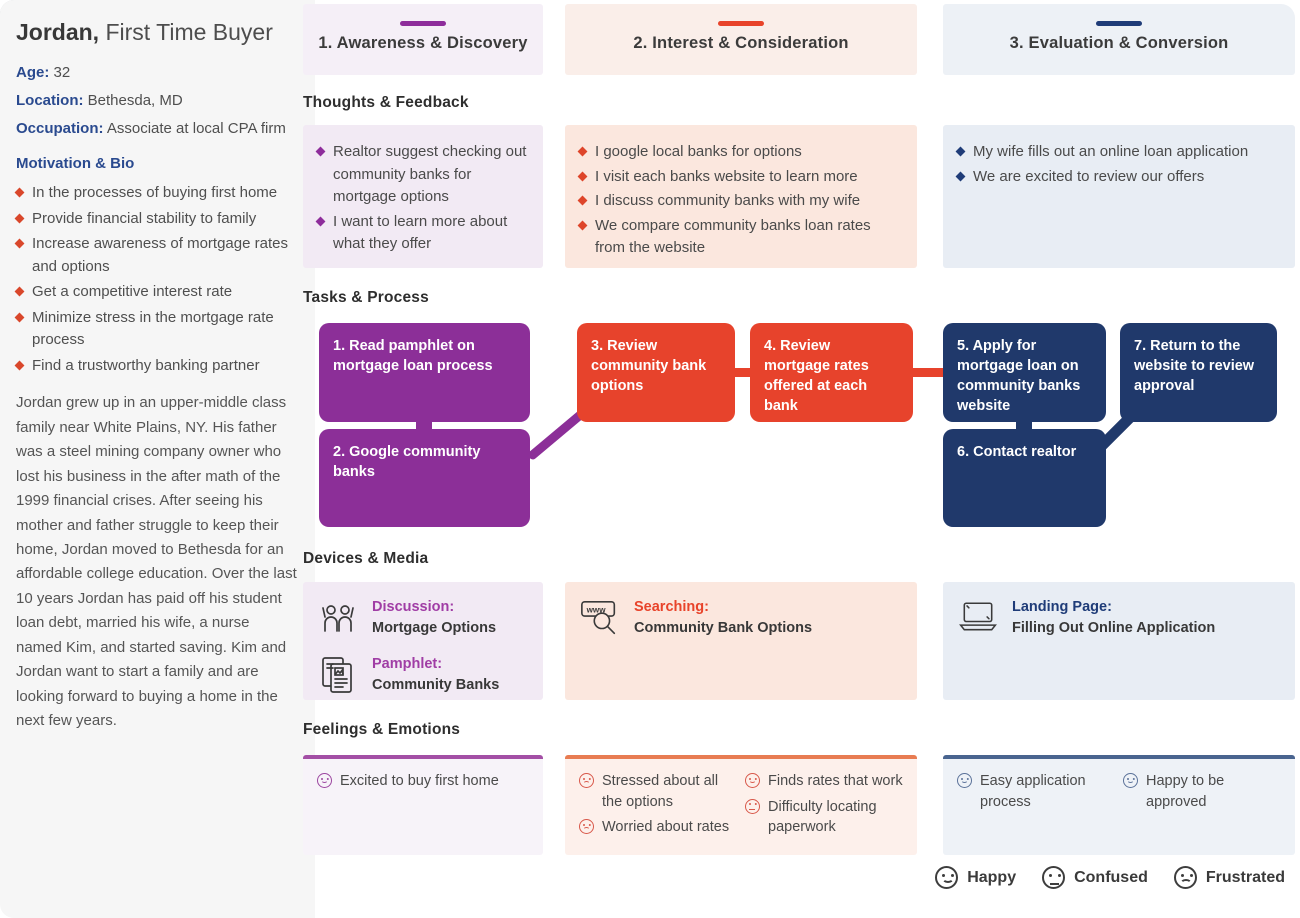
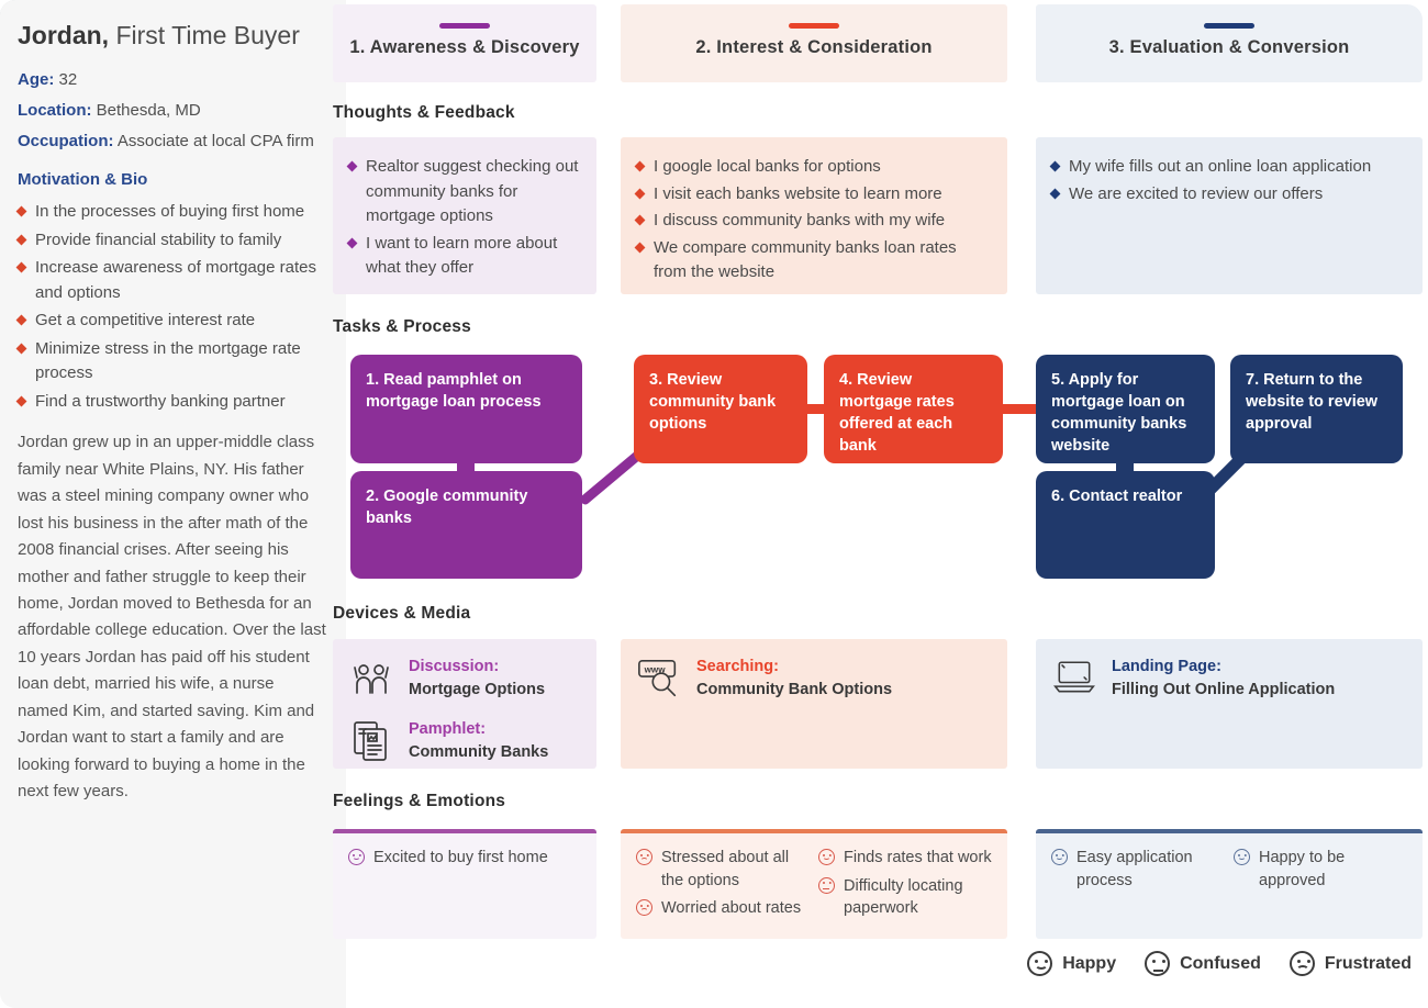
  Jordan, First Time Buyer
  Age: 32
  Location: Bethesda, MD
  Occupation: Associate at local CPA firm
  Motivation & Bio
  In the processes of buying first home
  Provide financial stability to family
  Increase awareness of mortgage rates and options
  Get a competitive interest rate
  Minimize stress in the mortgage rate process
  Find a trustworthy banking partner
- Jordan grew up in an upper-middle class family near White Plains, NY. His father was a steel mining company owner who lost his business in the after math of the 1999 financial crises. After seeing his mother and father struggle to keep their home, Jordan moved to Bethesda for an affordable college education. Over the last 10 years Jordan has paid off his student loan debt, married his wife, a nurse named Kim, and started saving. Kim and Jordan want to start a family and are looking forward to buying a home in the next few years.
+ Jordan grew up in an upper-middle class family near White Plains, NY. His father was a steel mining company owner who lost his business in the after math of the 2008 financial crises. After seeing his mother and father struggle to keep their home, Jordan moved to Bethesda for an affordable college education. Over the last 10 years Jordan has paid off his student loan debt, married his wife, a nurse named Kim, and started saving. Kim and Jordan want to start a family and are looking forward to buying a home in the next few years.
  1. Awareness & Discovery
  2. Interest & Consideration
  3. Evaluation & Conversion
  Thoughts & Feedback
  Realtor suggest checking out community banks for mortgage options
  I want to learn more about what they offer
  I google local banks for options
  I visit each banks website to learn more
  I discuss community banks with my wife
  We compare community banks loan rates from the website
  My wife fills out an online loan application
  We are excited to review our offers
  Tasks & Process
  1. Read pamphlet on mortgage loan process
  2. Google community banks
  3. Review community bank options
  4. Review mortgage rates offered at each bank
  5. Apply for mortgage loan on community banks website
  6. Contact realtor
  7. Return to the website to review approval
  Devices & Media
  Discussion:
  Mortgage Options
  Pamphlet:
  Community Banks
  www
  Searching:
  Community Bank Options
  Landing Page:
  Filling Out Online Application
  Feelings & Emotions
  Excited to buy first home
  Stressed about all the options
  Worried about rates
  Finds rates that work
  Difficulty locating paperwork
  Easy application process
  Happy to be approved
  Happy
  Confused
  Frustrated
